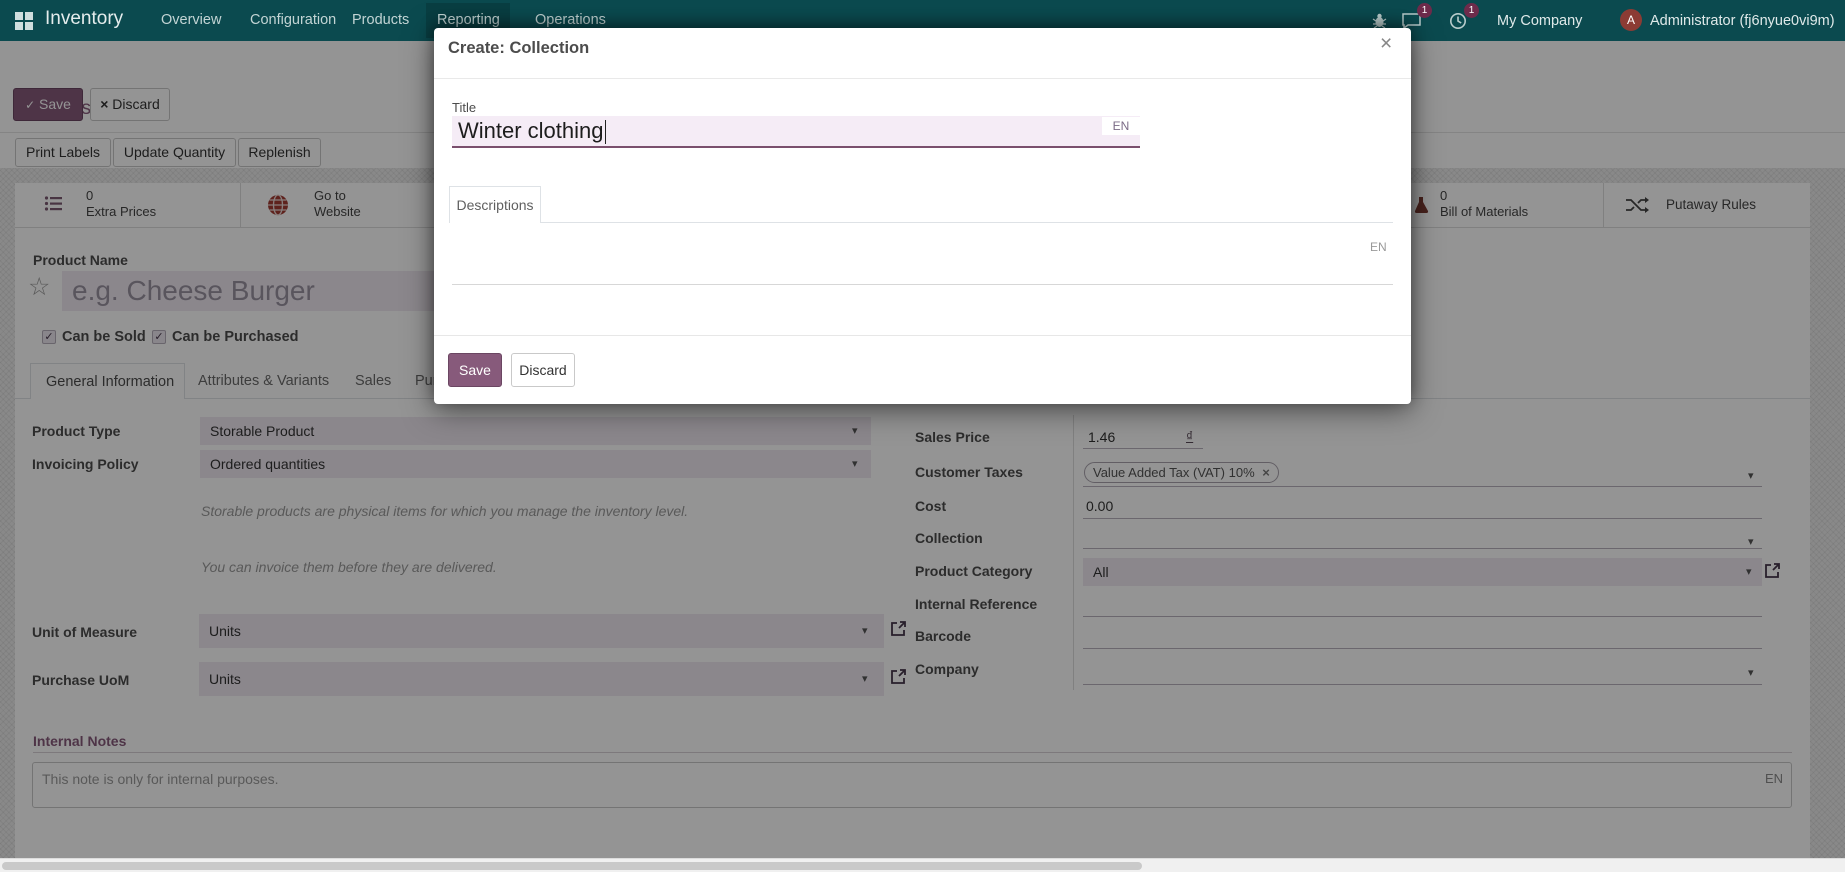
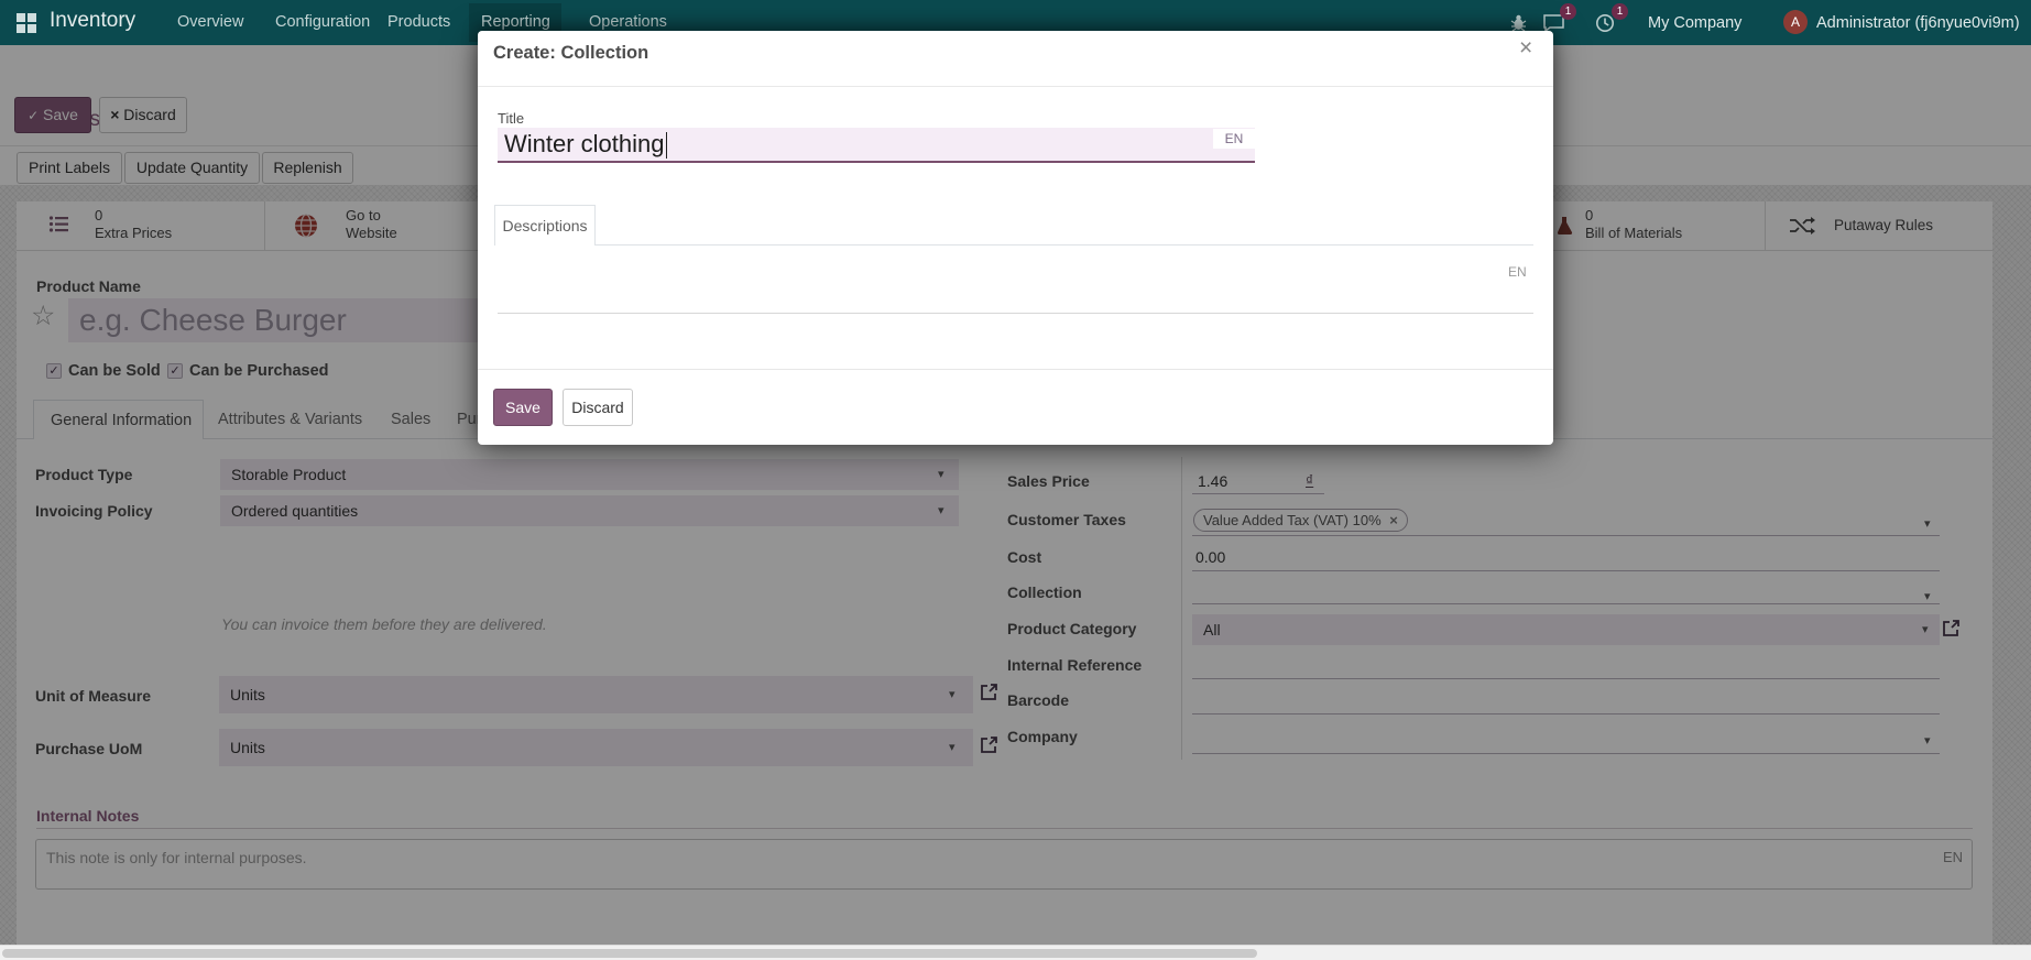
  Inventory
  Overview
  Configuration
  Products
  Reporting
  Operations
  1
  1
  My Company
  A
  Administrator (fj6nyue0vi9m)
  ✓ Save
  × Discard
  Print Labels
  Update Quantity
  Replenish
  0
  Extra Prices
  Go to
  Website
  0
  Bill of Materials
  Putaway Rules
  Product Name
  ☆
  e.g. Cheese Burger
  ✓
  Can be Sold
  ✓
  Can be Purchased
  General Information
  Attributes & Variants
  Sales
  Product Type
  Storable Product
  ▾
  Invoicing Policy
  Ordered quantities
  ▾
- Storable products are physical items for which you manage the inventory level.
  You can invoice them before they are delivered.
  Unit of Measure
  Units
  ▾
  Purchase UoM
  Units
  ▾
  Sales Price
  1.46
  ₫
  Customer Taxes
  Value Added Tax (VAT) 10% ×
  ▾
  Cost
  0.00
  Collection
  ▾
  Product Category
  All
  ▾
  Internal Reference
  Barcode
  Company
  ▾
  Internal Notes
  This note is only for internal purposes.
  EN
  Create: Collection
  ×
  Title
  Winter clothing
  EN
  Descriptions
  EN
  Save
  Discard
